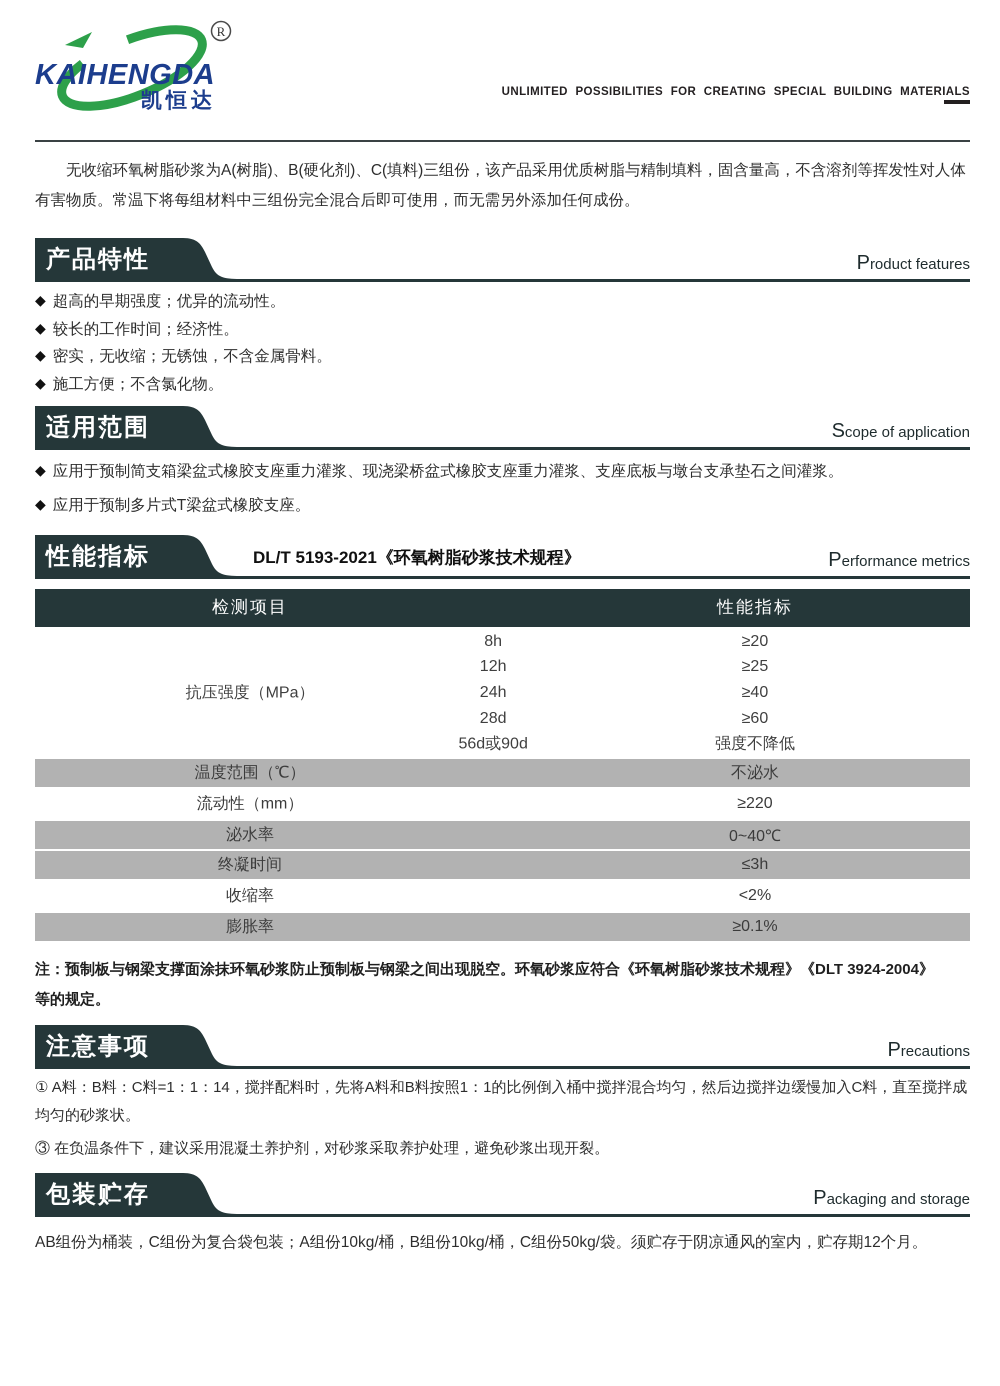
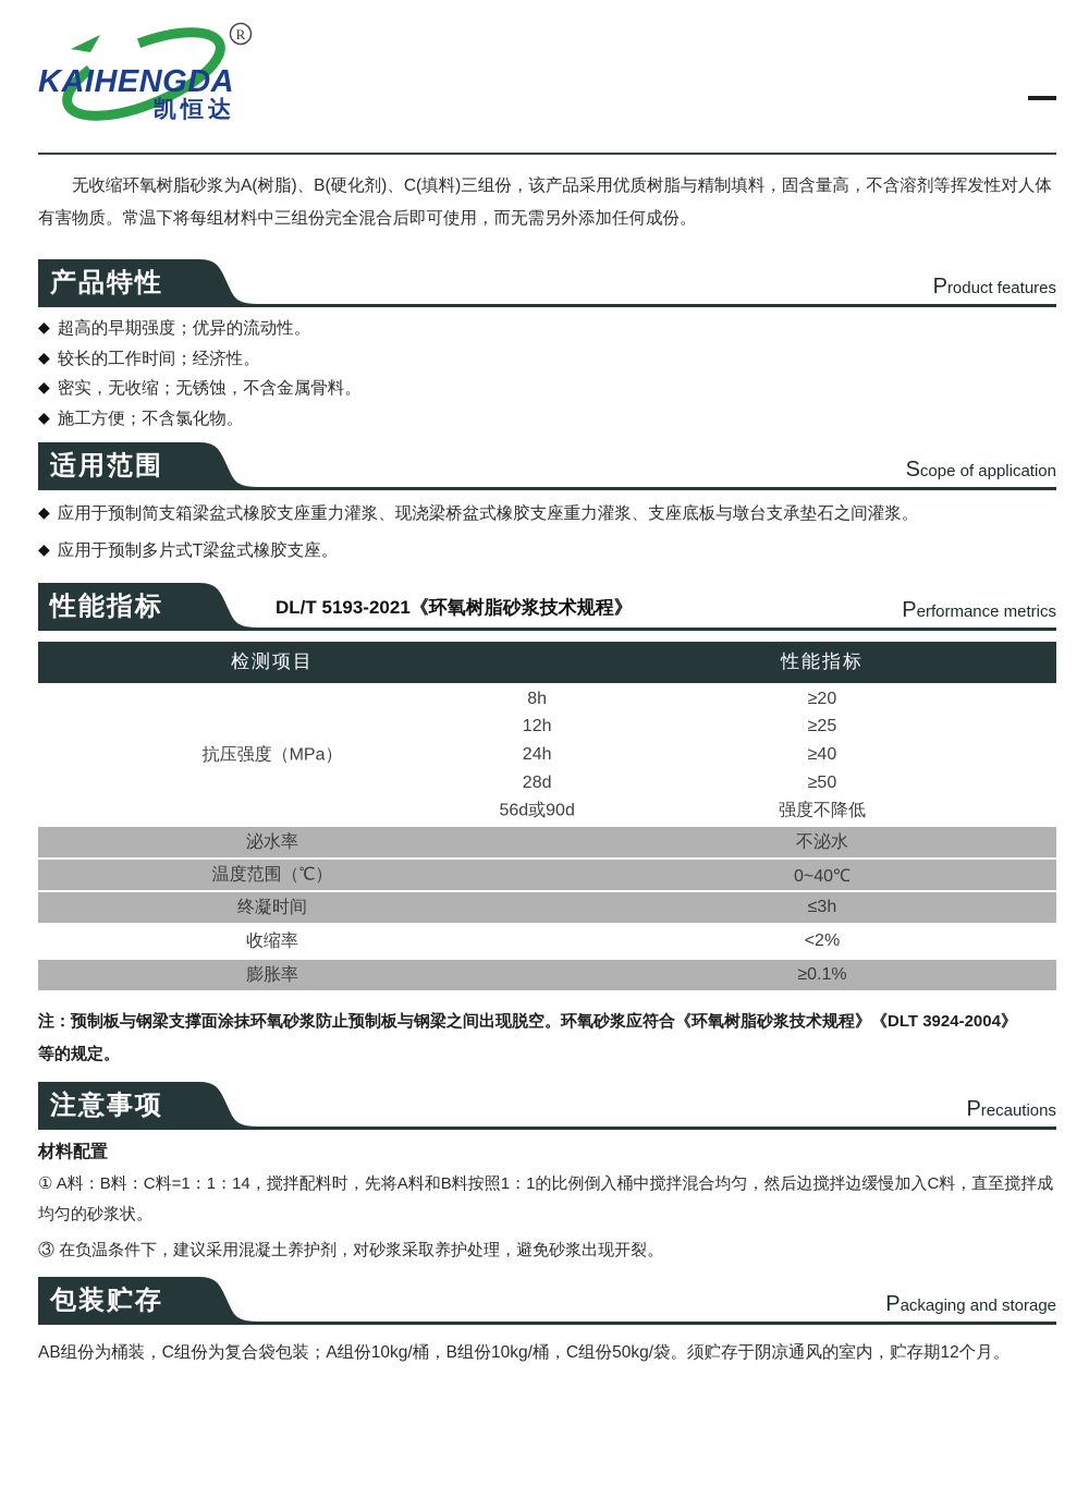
  KAIHENGDA
  凯恒达
  R
- UNLIMITED POSSIBILITIES FOR CREATING SPECIAL BUILDING MATERIALS
  无收缩环氧树脂砂浆为A(树脂)、B(硬化剂)、C(填料)三组份，该产品采用优质树脂与精制填料，固含量高，不含溶剂等挥发性对人体有害物质。常温下将每组材料中三组份完全混合后即可使用，而无需另外添加任何成份。
  产品特性
  Product features
  ◆
  超高的早期强度；优异的流动性。
  ◆
  较长的工作时间；经济性。
  ◆
  密实，无收缩；无锈蚀，不含金属骨料。
  ◆
  施工方便；不含氯化物。
  适用范围
  Scope of application
  ◆
  应用于预制简支箱梁盆式橡胶支座重力灌浆、现浇梁桥盆式橡胶支座重力灌浆、支座底板与墩台支承垫石之间灌浆。
  ◆
  应用于预制多片式T梁盆式橡胶支座。
  性能指标
  DL/T 5193-2021《环氧树脂砂浆技术规程》
  Performance metrics
  检测项目
  性能指标
  抗压强度（MPa）
  8h
  ≥20
  12h
  ≥25
  24h
  ≥40
  28d
- ≥60
+ ≥50
  56d或90d
  强度不降低
- 温度范围（℃）
+ 泌水率
  不泌水
- 流动性（mm）
- ≥220
- 泌水率
+ 温度范围（℃）
  0~40℃
  终凝时间
  ≤3h
  收缩率
  <2%
  膨胀率
  ≥0.1%
  注：预制板与钢梁支撑面涂抹环氧砂浆防止预制板与钢梁之间出现脱空。环氧砂浆应符合《环氧树脂砂浆技术规程》《DLT 3924-2004》等的规定。
  注意事项
  Precautions
+ 材料配置
  ① A料：B料：C料=1：1：14，搅拌配料时，先将A料和B料按照1：1的比例倒入桶中搅拌混合均匀，然后边搅拌边缓慢加入C料，直至搅拌成均匀的砂浆状。
  ③ 在负温条件下，建议采用混凝土养护剂，对砂浆采取养护处理，避免砂浆出现开裂。
  包装贮存
  Packaging and storage
  AB组份为桶装，C组份为复合袋包装；A组份10kg/桶，B组份10kg/桶，C组份50kg/袋。须贮存于阴凉通风的室内，贮存期12个月。
